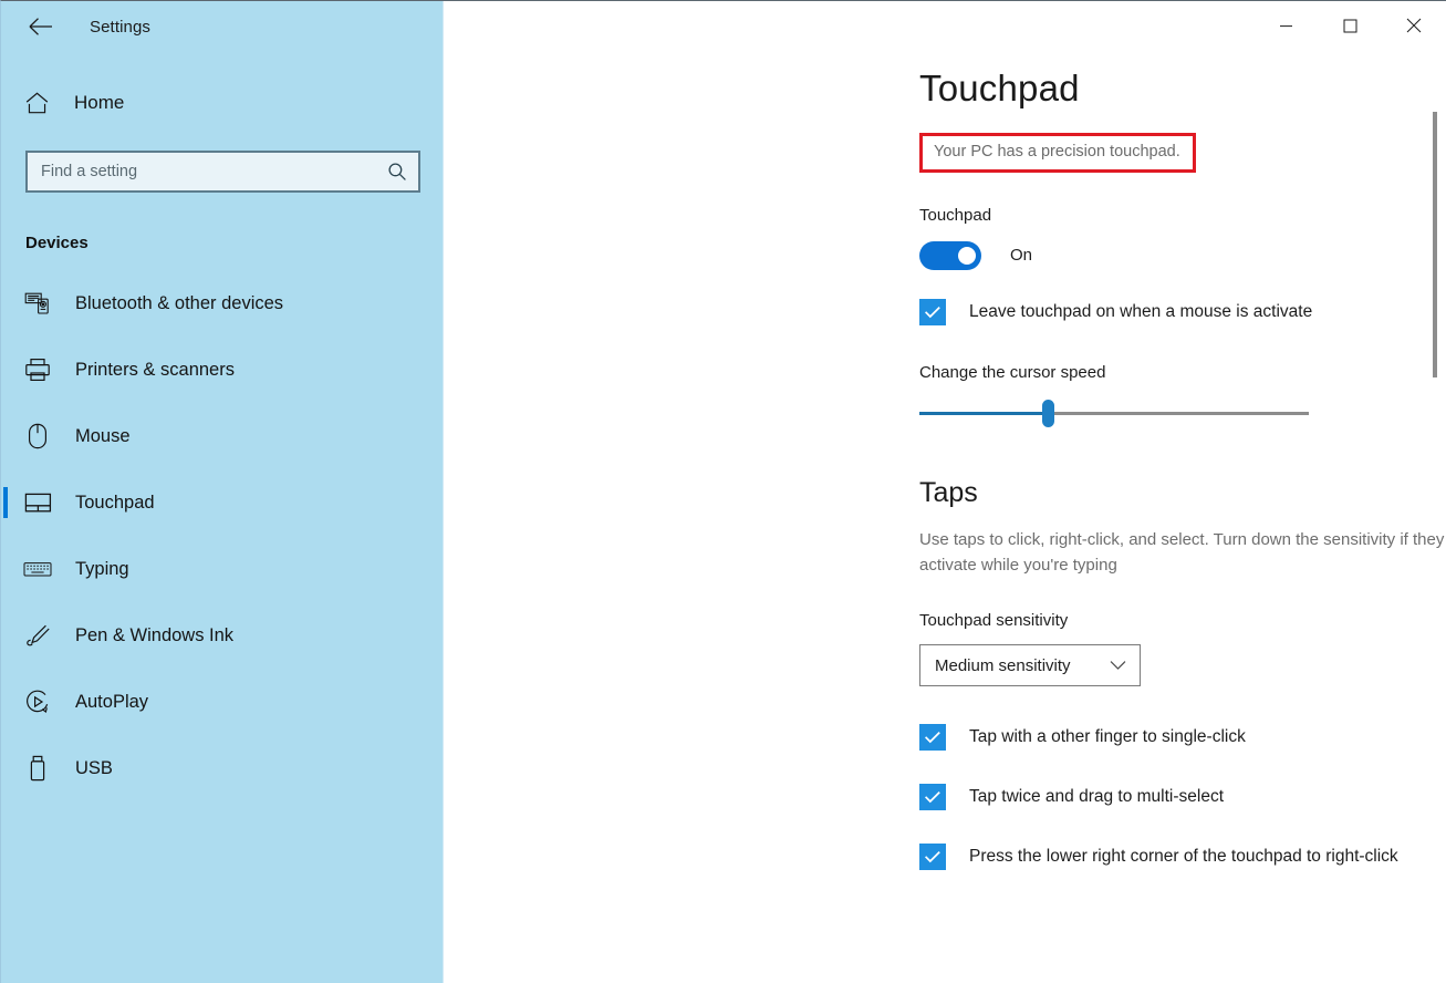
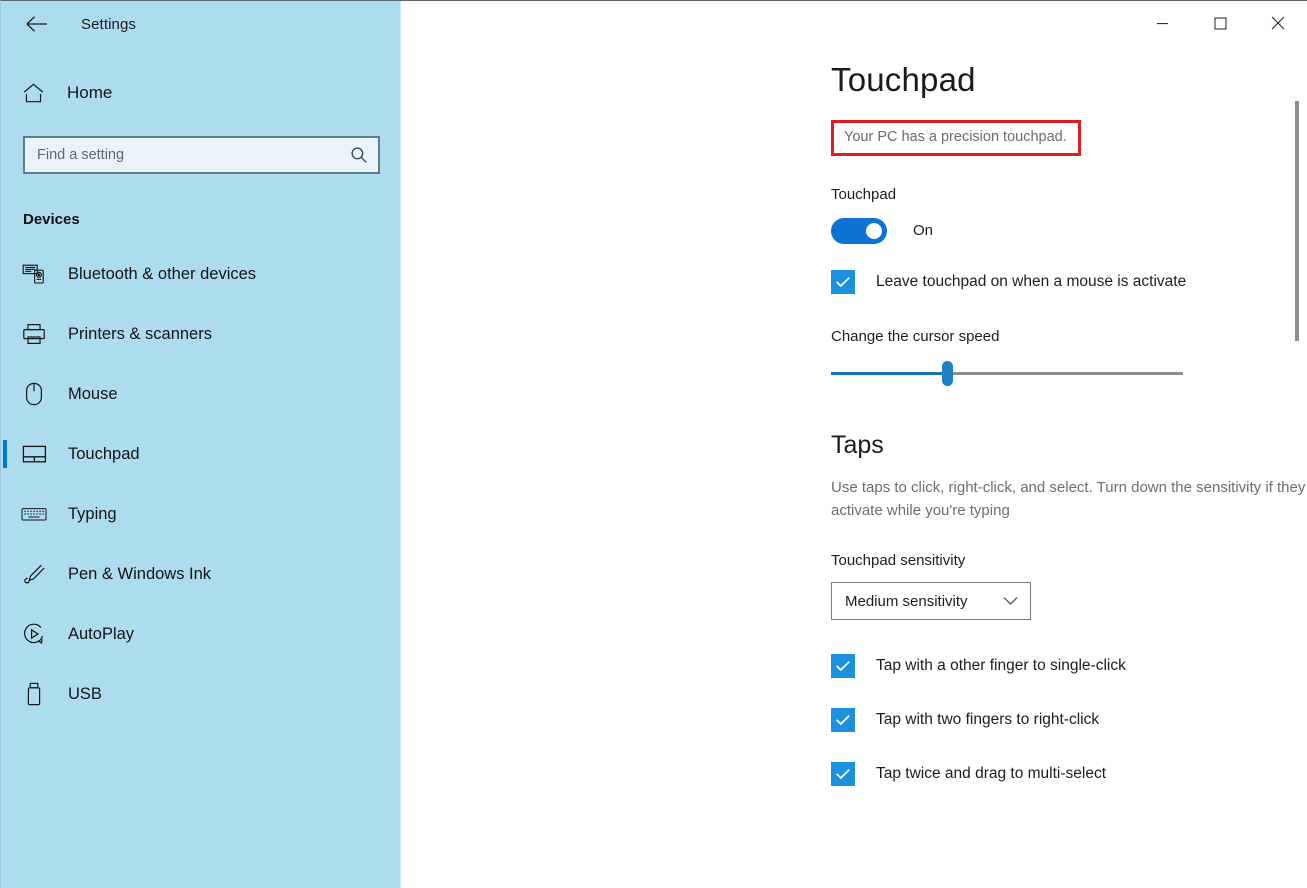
  Settings
  Home
  Find a setting
  Devices
  Bluetooth & other devices
  Printers & scanners
  Mouse
  Touchpad
  Typing
  Pen & Windows Ink
  AutoPlay
  USB
  Touchpad
  Your PC has a precision touchpad.
  Touchpad
  On
  Leave touchpad on when a mouse is activate
  Change the cursor speed
  Taps
  Use taps to click, right-click, and select. Turn down the sensitivity if they activate while you're typing
  Touchpad sensitivity
  Medium sensitivity
  Tap with a other finger to single-click
+ Tap with two fingers to right-click
  Tap twice and drag to multi-select
- Press the lower right corner of the touchpad to right-click
